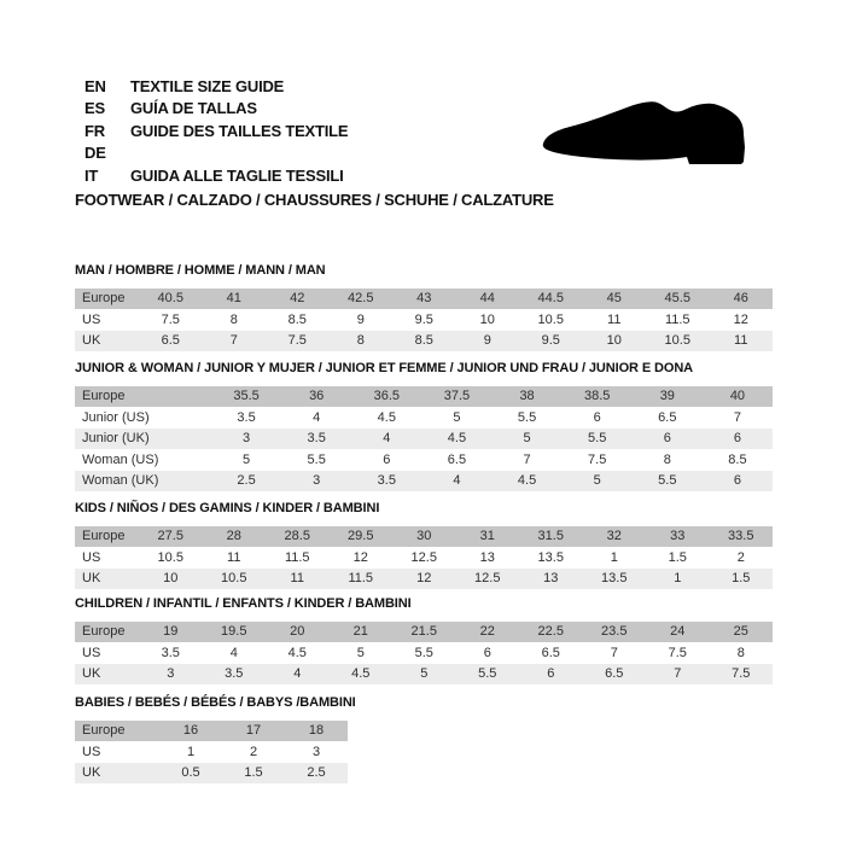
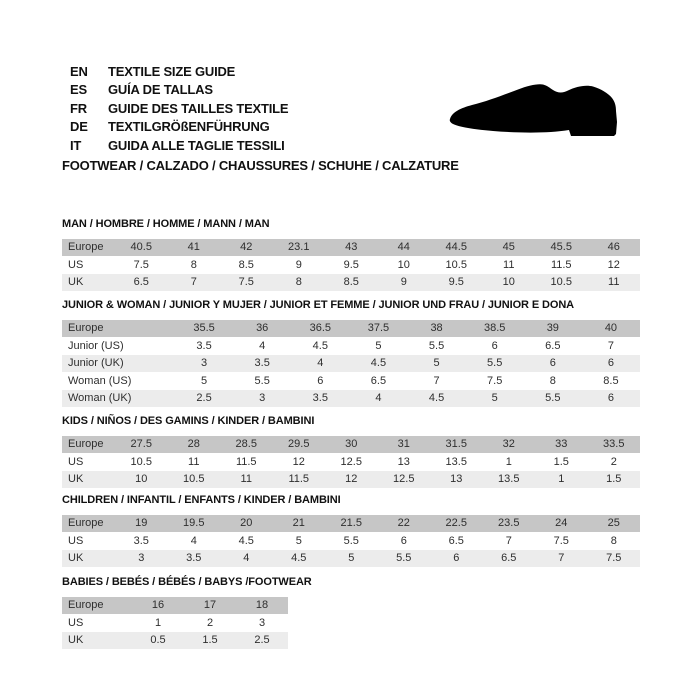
  EN
  TEXTILE SIZE GUIDE
  ES
  GUÍA DE TALLAS
  FR
  GUIDE DES TAILLES TEXTILE
  DE
+ TEXTILGRÖßENFÜHRUNG
  IT
  GUIDA ALLE TAGLIE TESSILI
  FOOTWEAR / CALZADO / CHAUSSURES / SCHUHE / CALZATURE
  MAN / HOMBRE / HOMME / MANN / MAN
- Europe	40.5	41	42	42.5	43	44	44.5	45	45.5	46
+ Europe	40.5	41	42	23.1	43	44	44.5	45	45.5	46
  US	7.5	8	8.5	9	9.5	10	10.5	11	11.5	12
  UK	6.5	7	7.5	8	8.5	9	9.5	10	10.5	11
  JUNIOR & WOMAN / JUNIOR Y MUJER / JUNIOR ET FEMME / JUNIOR UND FRAU / JUNIOR E DONA
  Europe	35.5	36	36.5	37.5	38	38.5	39	40
  Junior (US)	3.5	4	4.5	5	5.5	6	6.5	7
  Junior (UK)	3	3.5	4	4.5	5	5.5	6	6
  Woman (US)	5	5.5	6	6.5	7	7.5	8	8.5
  Woman (UK)	2.5	3	3.5	4	4.5	5	5.5	6
  KIDS / NIÑOS / DES GAMINS / KINDER / BAMBINI
  Europe	27.5	28	28.5	29.5	30	31	31.5	32	33	33.5
  US	10.5	11	11.5	12	12.5	13	13.5	1	1.5	2
  UK	10	10.5	11	11.5	12	12.5	13	13.5	1	1.5
  CHILDREN / INFANTIL / ENFANTS / KINDER / BAMBINI
  Europe	19	19.5	20	21	21.5	22	22.5	23.5	24	25
  US	3.5	4	4.5	5	5.5	6	6.5	7	7.5	8
  UK	3	3.5	4	4.5	5	5.5	6	6.5	7	7.5
- BABIES / BEBÉS / BÉBÉS / BABYS /BAMBINI
+ BABIES / BEBÉS / BÉBÉS / BABYS /FOOTWEAR
  Europe	16	17	18
  US	1	2	3
  UK	0.5	1.5	2.5
